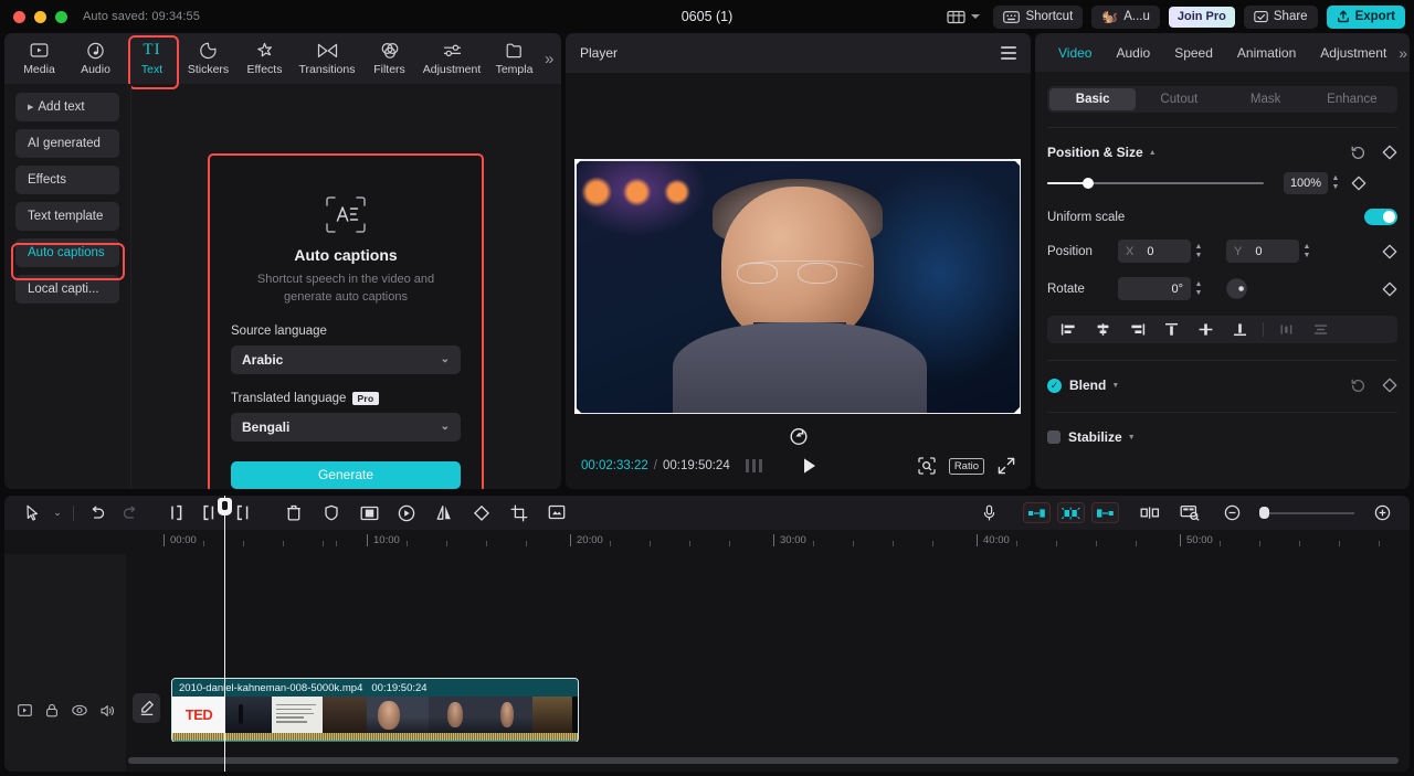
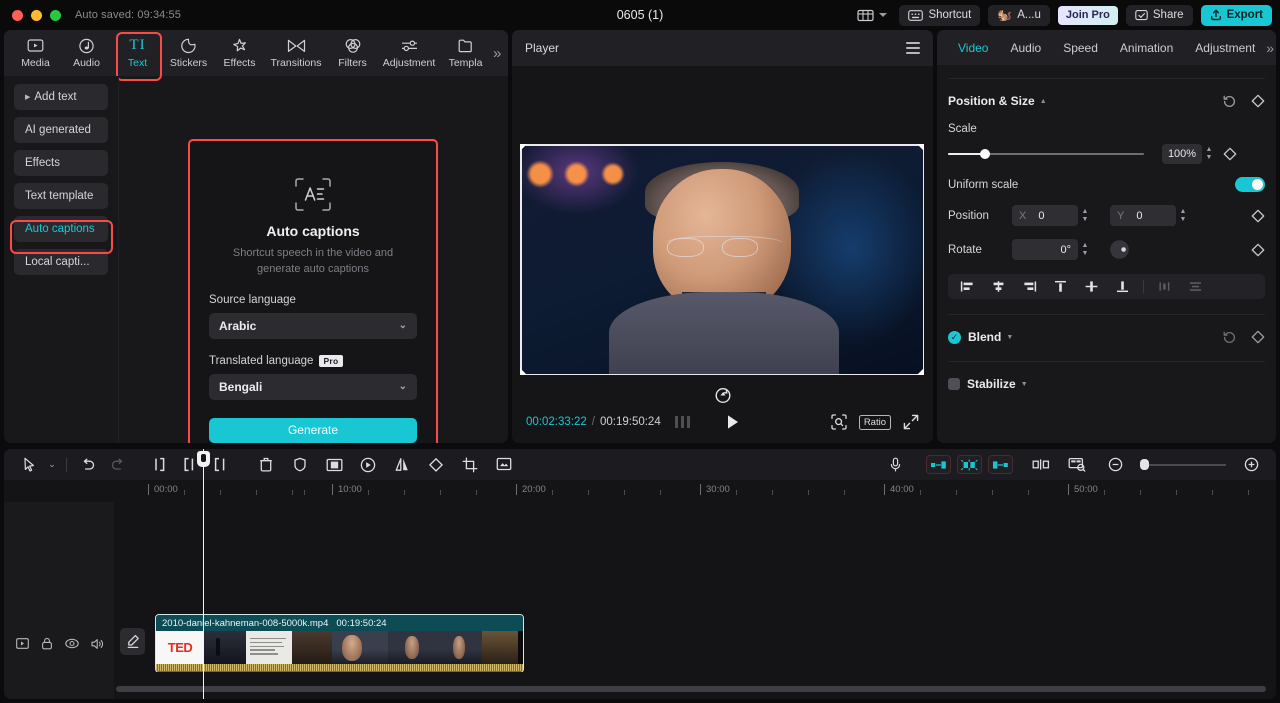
  Auto saved: 09:34:55
  0605 (1)
  Shortcut
  🐿️
  A...u
  Join Pro
  Share
  Export
  Media
  Audio
  TI
  Text
  Stickers
  Effects
  Transitions
  Filters
  Adjustment
  Templa
  »
  Add text
  AI generated
  Effects
  Text template
  Auto captions
  Local capti...
  Auto captions
  Shortcut speech in the video and generate auto captions
  Source language
  Arabic
  ⌄
  Translated language
  Pro
  Bengali
  ⌄
  Generate
  Player
  00:02:33:22
  /
  00:19:50:24
  Ratio
  Video
  Audio
  Speed
  Animation
  Adjustment
  »
- Basic
- Cutout
- Mask
- Enhance
  Position & Size
+ Scale
  100%
  Uniform scale
  Position
  X
  0
  Y
  0
  Rotate
  0°
  ✓
  Blend
  Stabilize
  ⌄
  00:00
  10:00
  20:00
  30:00
  40:00
  50:00
  2010-danel-kahneman-008-5000k.mp4
  00:19:50:24
  TED
